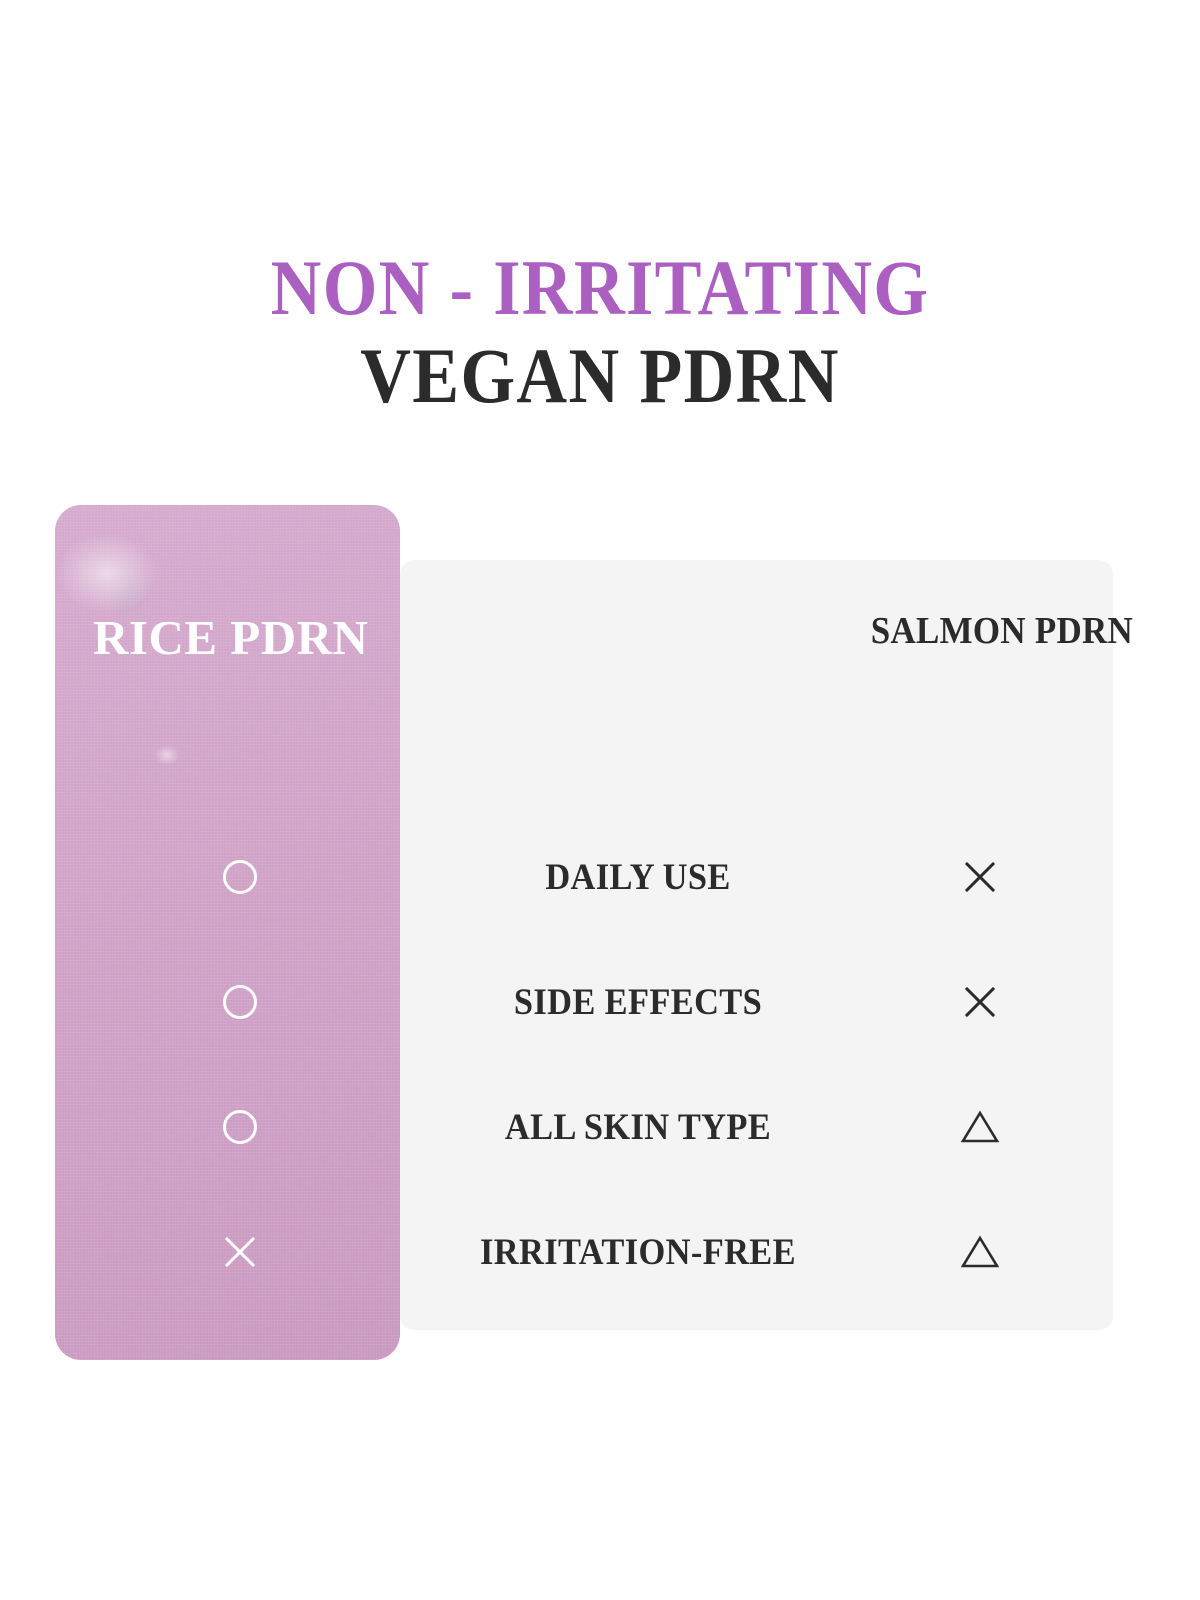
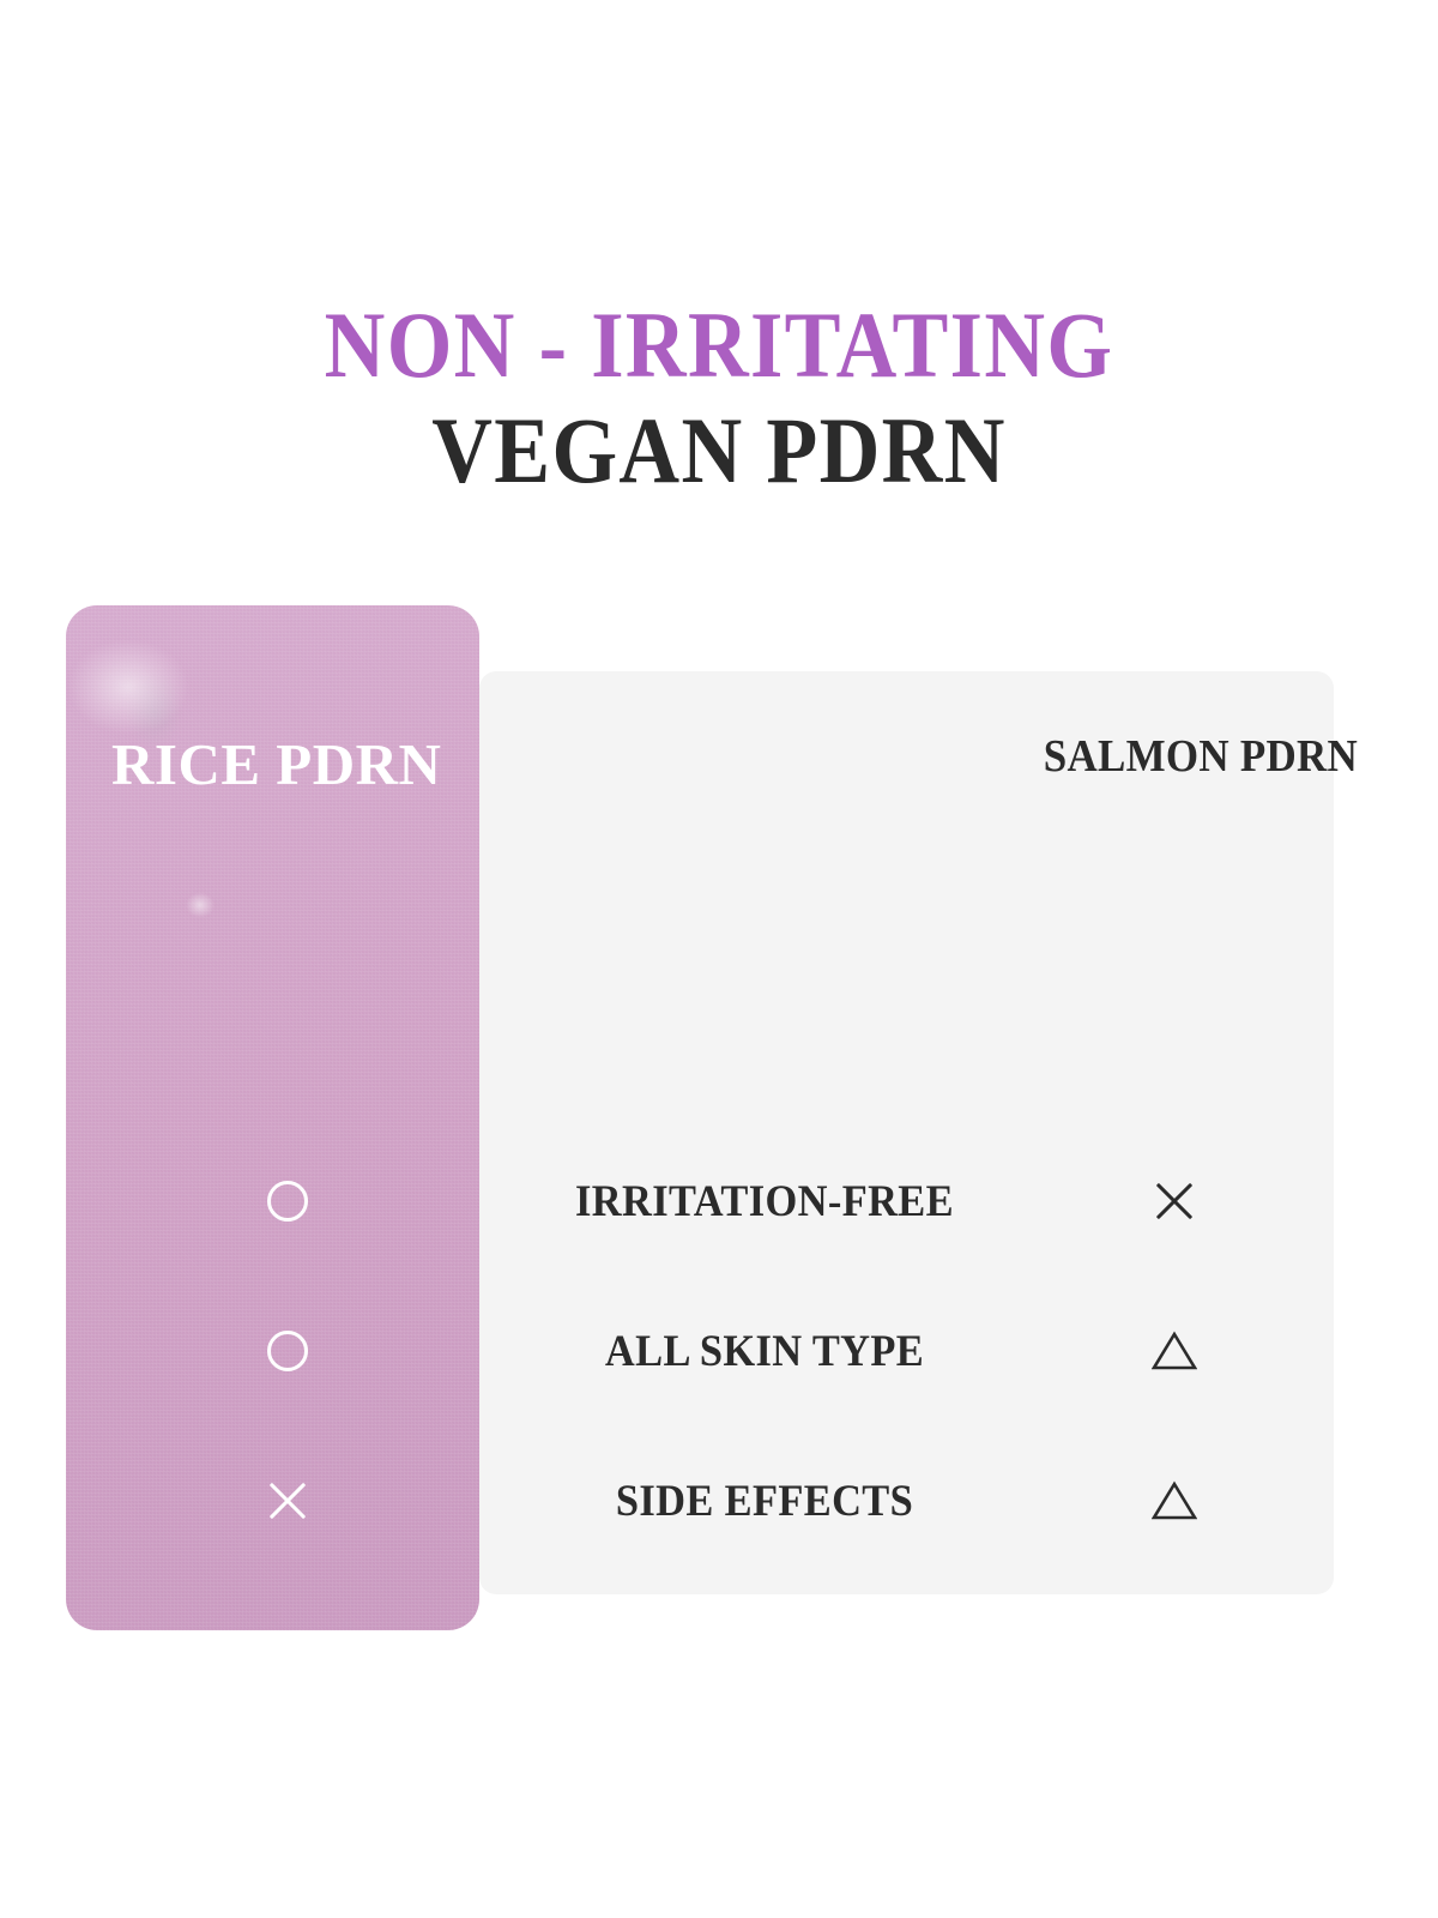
  NON - IRRITATING
  VEGAN PDRN
  RICE PDRN
  SALMON PDN
- DAILY USE
- SIDE EFFECTS
+ IRRITATION-FREE
  ALL SKIN TYPE
- IRRITATION-FREE
+ SIDE EFFECTS
